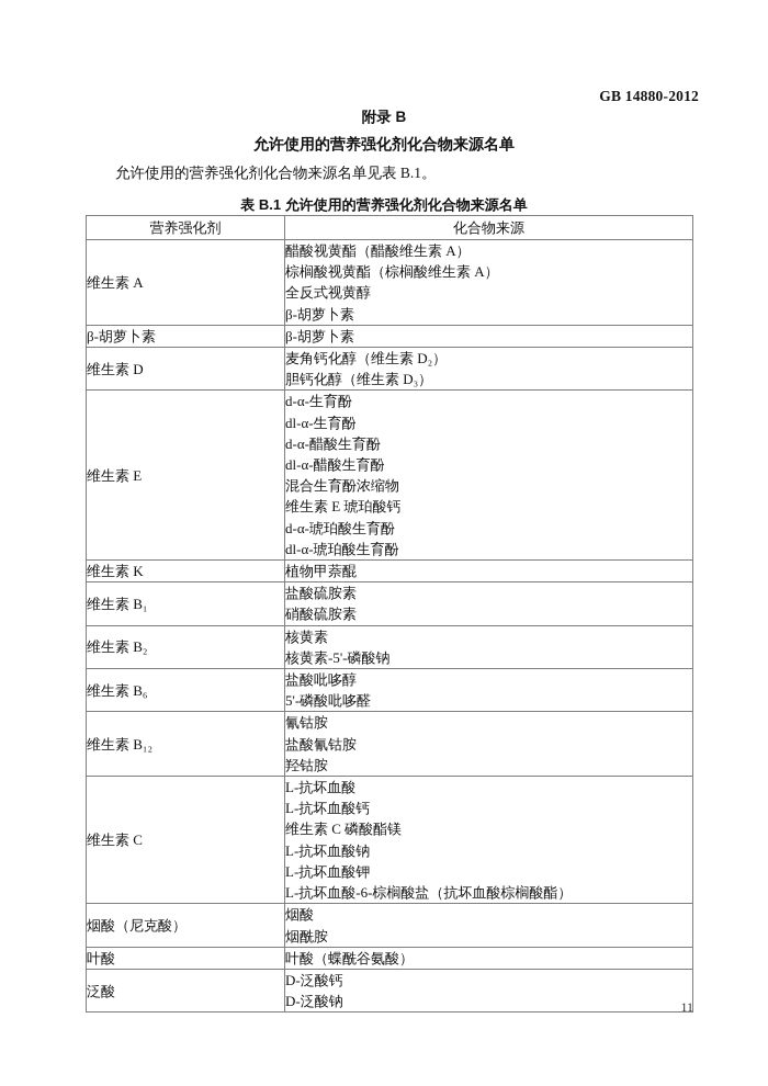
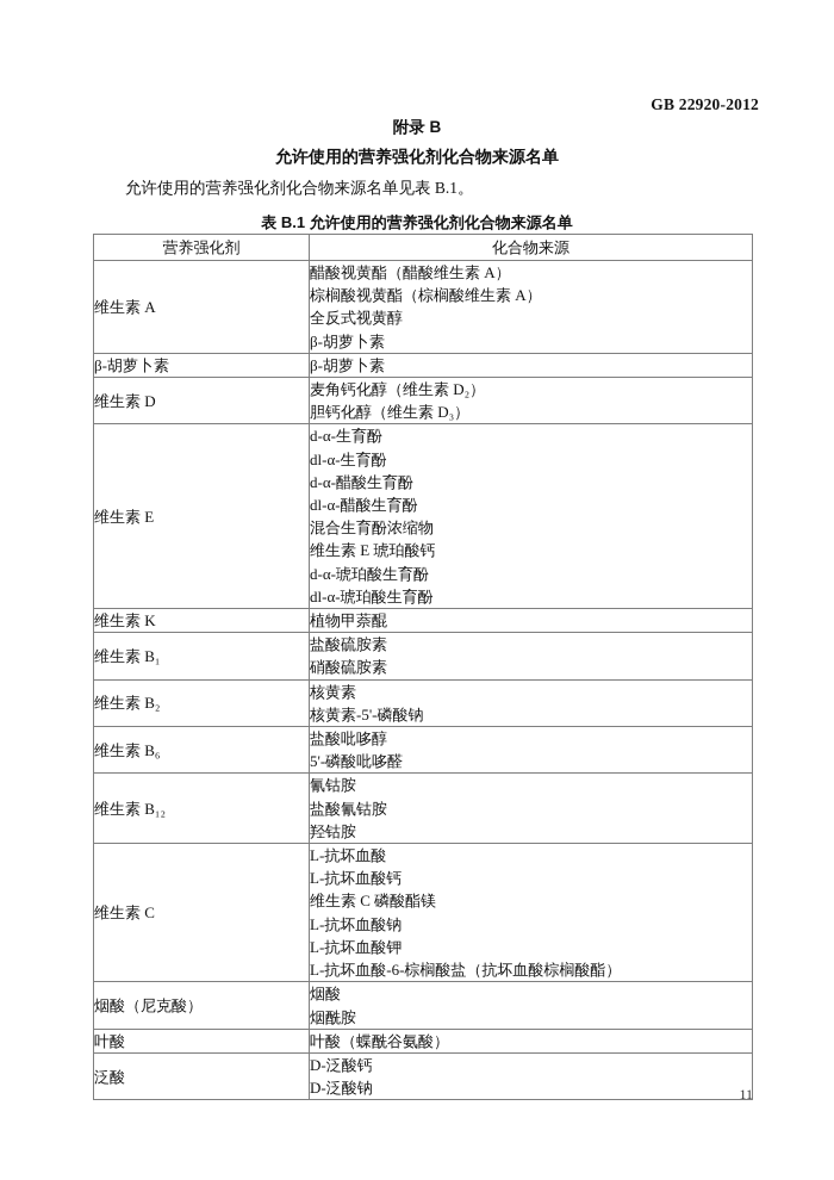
- GB 14880-2012
+ GB 22920-2012
  附录 B
  允许使用的营养强化剂化合物来源名单
  允许使用的营养强化剂化合物来源名单见表 B.1。
  表 B.1 允许使用的营养强化剂化合物来源名单
  营养强化剂	化合物来源
  维生素 A	醋酸视黄酯（醋酸维生素 A）棕榈酸视黄酯（棕榈酸维生素 A）全反式视黄醇β-胡萝卜素
  β-胡萝卜素	β-胡萝卜素
  维生素 D	麦角钙化醇（维生素 D₂）胆钙化醇（维生素 D₃）
  维生素 E	d-α-生育酚dl-α-生育酚d-α-醋酸生育酚dl-α-醋酸生育酚混合生育酚浓缩物维生素 E 琥珀酸钙d-α-琥珀酸生育酚dl-α-琥珀酸生育酚
  维生素 K	植物甲萘醌
  维生素 B₁	盐酸硫胺素硝酸硫胺素
  维生素 B₂	核黄素核黄素-5'-磷酸钠
  维生素 B₆	盐酸吡哆醇5'-磷酸吡哆醛
  维生素 B₁₂	氰钴胺盐酸氰钴胺羟钴胺
  维生素 C	L-抗坏血酸L-抗坏血酸钙维生素 C 磷酸酯镁L-抗坏血酸钠L-抗坏血酸钾L-抗坏血酸-6-棕榈酸盐（抗坏血酸棕榈酸酯）
  烟酸（尼克酸）	烟酸烟酰胺
  叶酸	叶酸（蝶酰谷氨酸）
  泛酸	D-泛酸钙D-泛酸钠
  11
